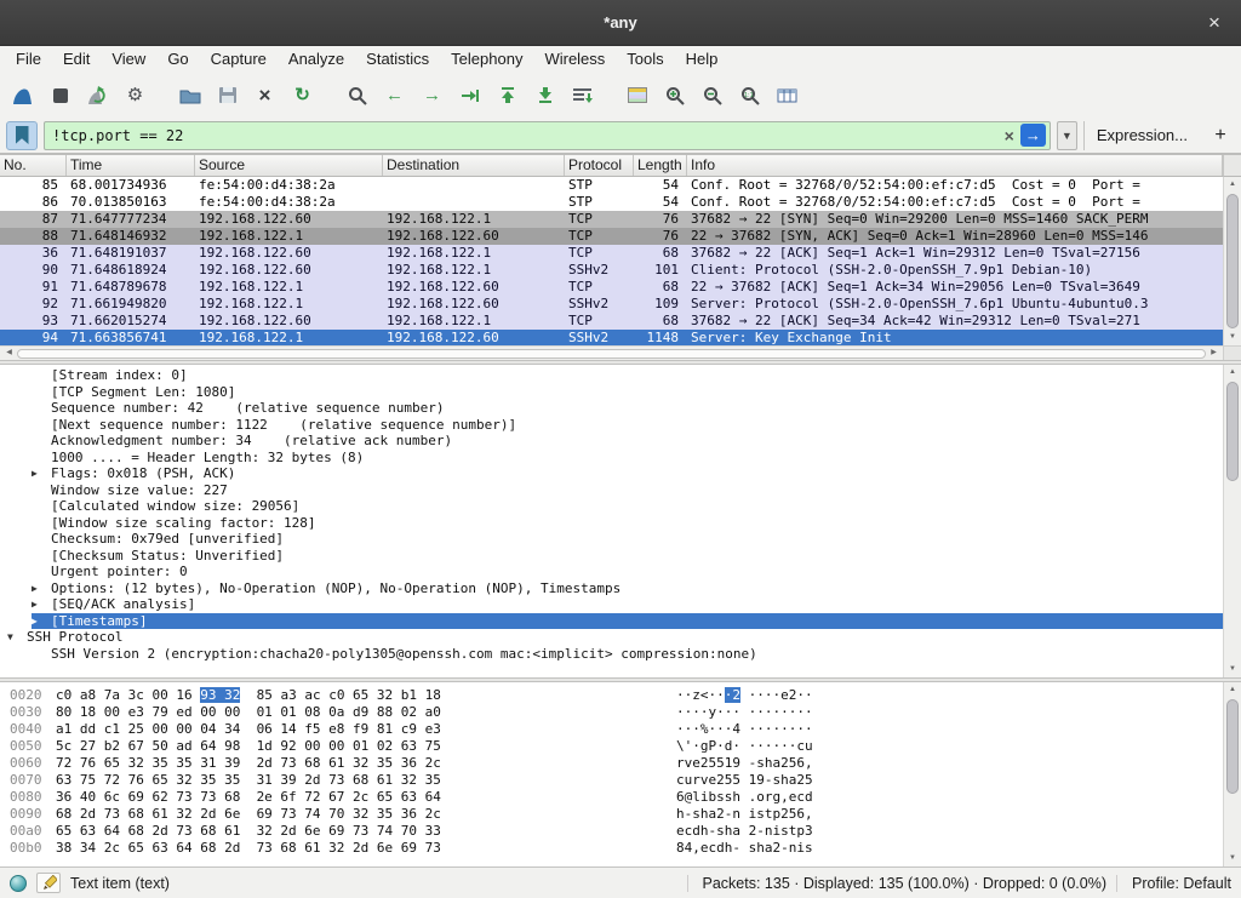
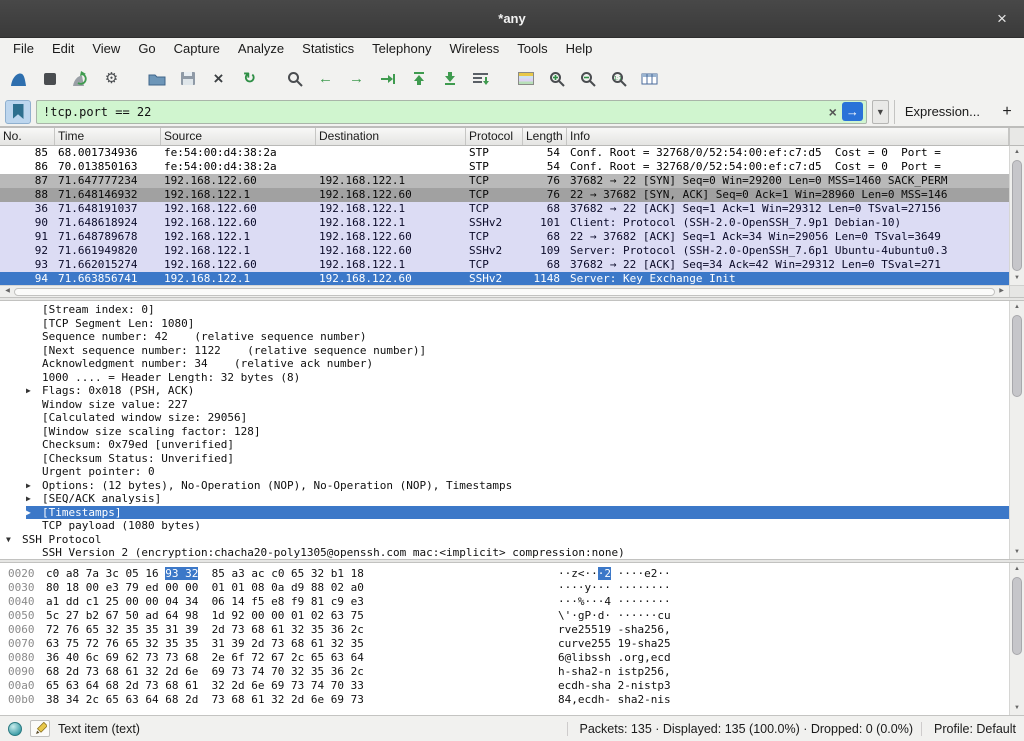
  *any
  ×
  File
  Edit
  View
  Go
  Capture
  Analyze
  Statistics
  Telephony
  Wireless
  Tools
  Help
  ⚙
  ×
  ↻
  ←
  →
  !tcp.port == 22
  ×
  →
  ▼
  Expression...
  +
  No.
  Time
  Source
  Destination
  Protocol
  Length
  Info
  85
  68.001734936
  fe:54:00:d4:38:2a
  STP
  54
  Conf. Root = 32768/0/52:54:00:ef:c7:d5 Cost = 0 Port =
  86
  70.013850163
  fe:54:00:d4:38:2a
  STP
  54
  Conf. Root = 32768/0/52:54:00:ef:c7:d5 Cost = 0 Port =
  87
  71.647777234
  192.168.122.60
  192.168.122.1
  TCP
  76
  37682 → 22 [SYN] Seq=0 Win=29200 Len=0 MSS=1460 SACK_PERM
  88
  71.648146932
  192.168.122.1
  192.168.122.60
  TCP
  76
  22 → 37682 [SYN, ACK] Seq=0 Ack=1 Win=28960 Len=0 MSS=146
  36
  71.648191037
  192.168.122.60
  192.168.122.1
  TCP
  68
  37682 → 22 [ACK] Seq=1 Ack=1 Win=29312 Len=0 TSval=27156
  90
  71.648618924
  192.168.122.60
  192.168.122.1
  SSHv2
  101
  Client: Protocol (SSH-2.0-OpenSSH_7.9p1 Debian-10)
  91
  71.648789678
  192.168.122.1
  192.168.122.60
  TCP
  68
  22 → 37682 [ACK] Seq=1 Ack=34 Win=29056 Len=0 TSval=3649
  92
  71.661949820
  192.168.122.1
  192.168.122.60
  SSHv2
  109
  Server: Protocol (SSH-2.0-OpenSSH_7.6p1 Ubuntu-4ubuntu0.3
  93
  71.662015274
  192.168.122.60
  192.168.122.1
  TCP
  68
  37682 → 22 [ACK] Seq=34 Ack=42 Win=29312 Len=0 TSval=271
  94
  71.663856741
  192.168.122.1
  192.168.122.60
  SSHv2
  1148
  Server: Key Exchange Init
  [Stream index: 0]
  [TCP Segment Len: 1080]
  Sequence number: 42 (relative sequence number)
  [Next sequence number: 1122 (relative sequence number)]
  Acknowledgment number: 34 (relative ack number)
  1000 .... = Header Length: 32 bytes (8)
  ▶
  Flags: 0x018 (PSH, ACK)
  Window size value: 227
  [Calculated window size: 29056]
  [Window size scaling factor: 128]
  Checksum: 0x79ed [unverified]
  [Checksum Status: Unverified]
  Urgent pointer: 0
  ▶
  Options: (12 bytes), No-Operation (NOP), No-Operation (NOP), Timestamps
  ▶
  [SEQ/ACK analysis]
  ▶
  [Timestamps]
+ TCP payload (1080 bytes)
  ▼
  SSH Protocol
  SSH Version 2 (encryption:chacha20-poly1305@openssh.com mac:<implicit> compression:none)
- 0020 c0 a8 7a 3c 00 16 93 32 85 a3 ac c0 65 32 b1 18
+ 0020 c0 a8 7a 3c 05 16 93 32 85 a3 ac c0 65 32 b1 18
  ··z<···2 ····e2··
  0030 80 18 00 e3 79 ed 00 00 01 01 08 0a d9 88 02 a0
  ····y··· ········
  0040 a1 dd c1 25 00 00 04 34 06 14 f5 e8 f9 81 c9 e3
  ···%···4 ········
  0050 5c 27 b2 67 50 ad 64 98 1d 92 00 00 01 02 63 75
  \'·gP·d· ······cu
  0060 72 76 65 32 35 35 31 39 2d 73 68 61 32 35 36 2c
  rve25519 -sha256,
  0070 63 75 72 76 65 32 35 35 31 39 2d 73 68 61 32 35
  curve255 19-sha25
  0080 36 40 6c 69 62 73 73 68 2e 6f 72 67 2c 65 63 64
  6@libssh .org,ecd
  0090 68 2d 73 68 61 32 2d 6e 69 73 74 70 32 35 36 2c
  h-sha2-n istp256,
  00a0 65 63 64 68 2d 73 68 61 32 2d 6e 69 73 74 70 33
  ecdh-sha 2-nistp3
  00b0 38 34 2c 65 63 64 68 2d 73 68 61 32 2d 6e 69 73
  84,ecdh- sha2-nis
  Text item (text)
  Packets: 135 · Displayed: 135 (100.0%) · Dropped: 0 (0.0%)
  Profile: Default
